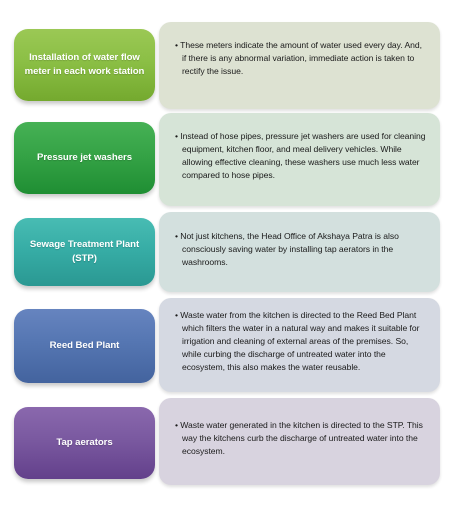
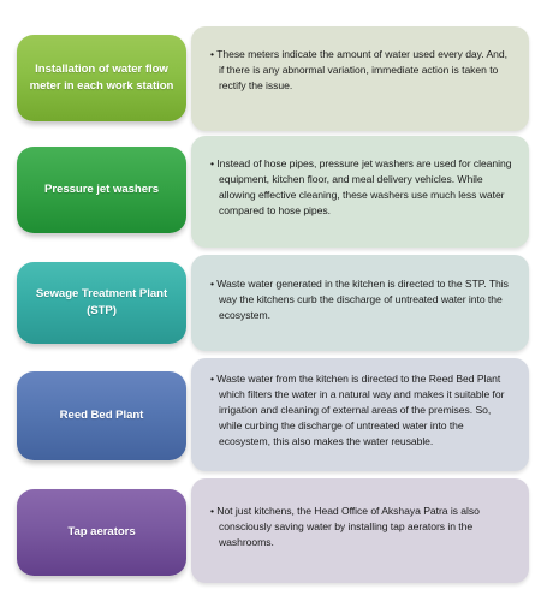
  • These meters indicate the amount of water used every day. And, if there is any abnormal variation, immediate action is taken to rectify the issue.
  Installation of water flow meter in each work station
  • Instead of hose pipes, pressure jet washers are used for cleaning equipment, kitchen floor, and meal delivery vehicles. While allowing effective cleaning, these washers use much less water compared to hose pipes.
  Pressure jet washers
- • Not just kitchens, the Head Office of Akshaya Patra is also consciously saving water by installing tap aerators in the washrooms.
+ • Waste water generated in the kitchen is directed to the STP. This way the kitchens curb the discharge of untreated water into the ecosystem.
  Sewage Treatment Plant (STP)
  • Waste water from the kitchen is directed to the Reed Bed Plant which filters the water in a natural way and makes it suitable for irrigation and cleaning of external areas of the premises. So, while curbing the discharge of untreated water into the ecosystem, this also makes the water reusable.
  Reed Bed Plant
- • Waste water generated in the kitchen is directed to the STP. This way the kitchens curb the discharge of untreated water into the ecosystem.
+ • Not just kitchens, the Head Office of Akshaya Patra is also consciously saving water by installing tap aerators in the washrooms.
  Tap aerators
